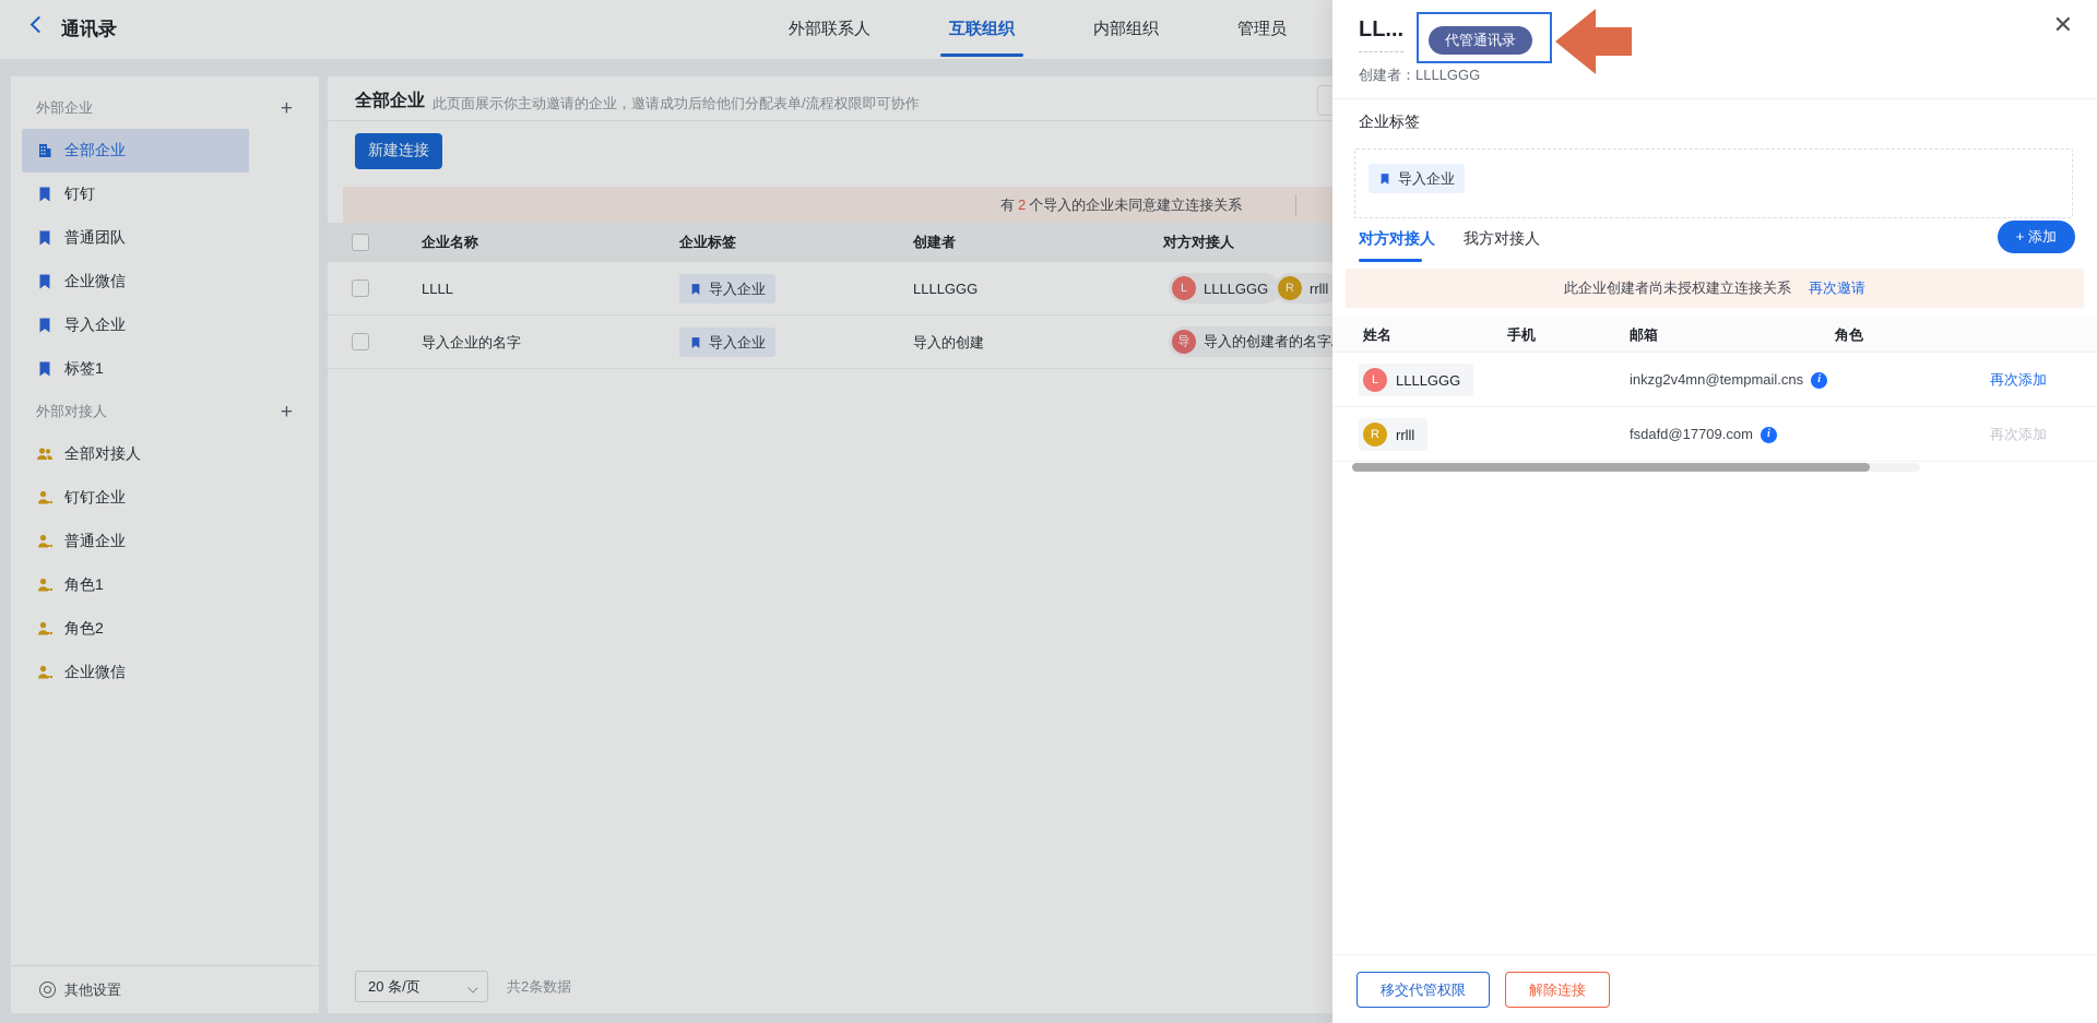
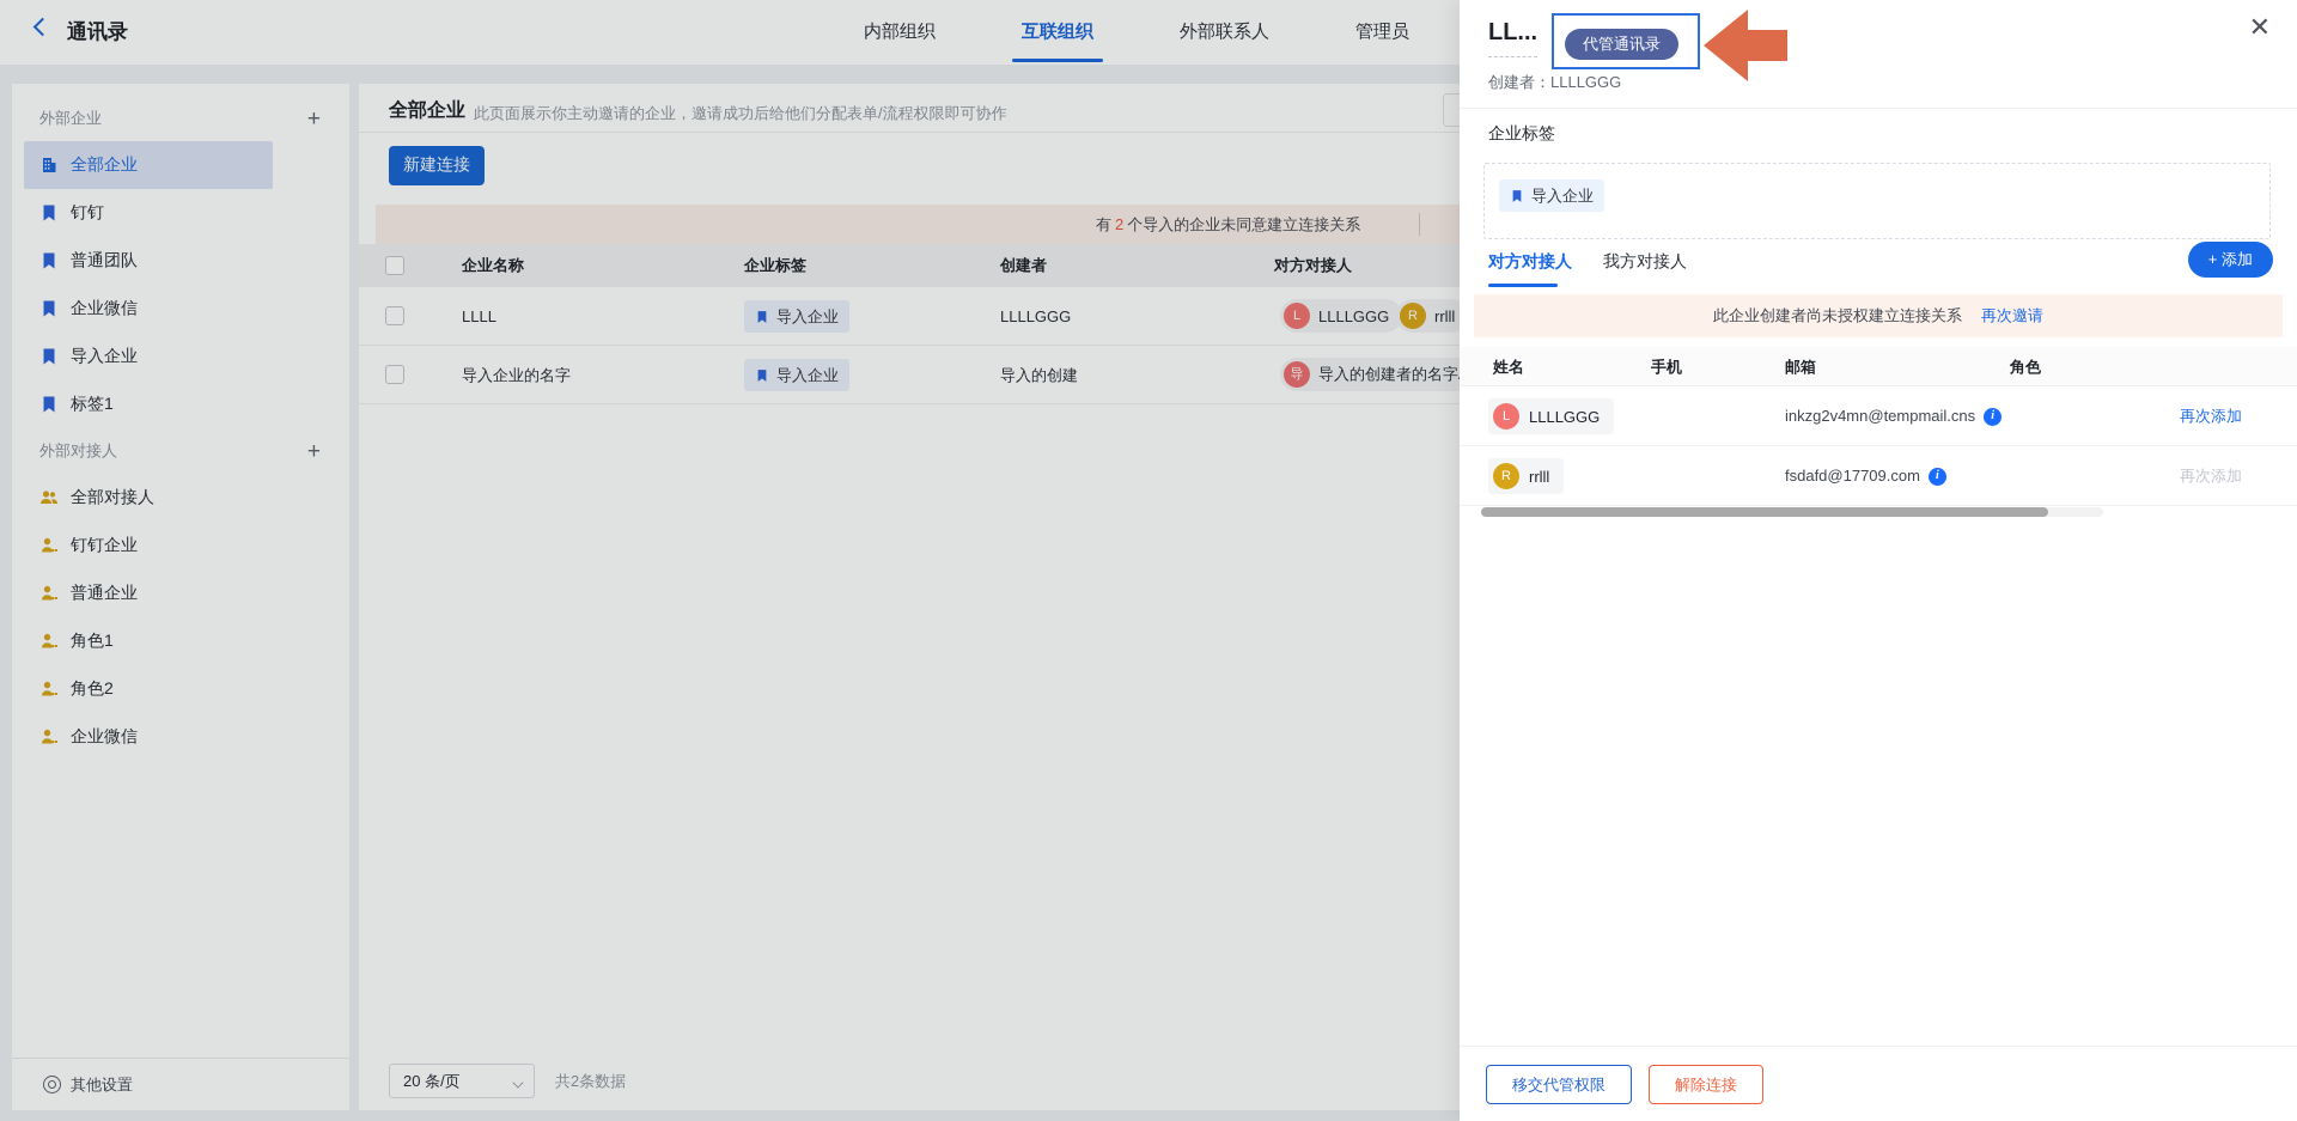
  通讯录
- 外部联系人
+ 内部组织
  互联组织
- 内部组织
+ 外部联系人
  管理员
  外部企业
  +
  全部企业
  钉钉
  普通团队
  企业微信
  导入企业
  标签1
  外部对接人
  +
  全部对接人
  钉钉企业
  普通企业
  角色1
  角色2
  企业微信
  其他设置
  全部企业
  此页面展示你主动邀请的企业，邀请成功后给他们分配表单/流程权限即可协作
  新建连接
  有 2 个导入的企业未同意建立连接关系
  企业名称
  企业标签
  创建者
  对方对接人
  LLLL
  导入企业
  LLLLGGG
  L
  LLLLGGG
  R
  rrlll
  导入企业的名字
  导入企业
  导入的创建
  导
  导入的创建者的名字
  20 条/页
  共2条数据
  LL...
  代管通讯录
  ✕
  创建者：LLLLGGG
  企业标签
  导入企业
  对方对接人
  我方对接人
  + 添加
  此企业创建者尚未授权建立连接关系
  再次邀请
  姓名
  手机
  邮箱
  角色
  L
  LLLLGGG
  inkzg2v4mn@tempmail.cns
  i
  再次添加
  R
  rrlll
  fsdafd@17709.com
  i
  再次添加
  移交代管权限
  解除连接
